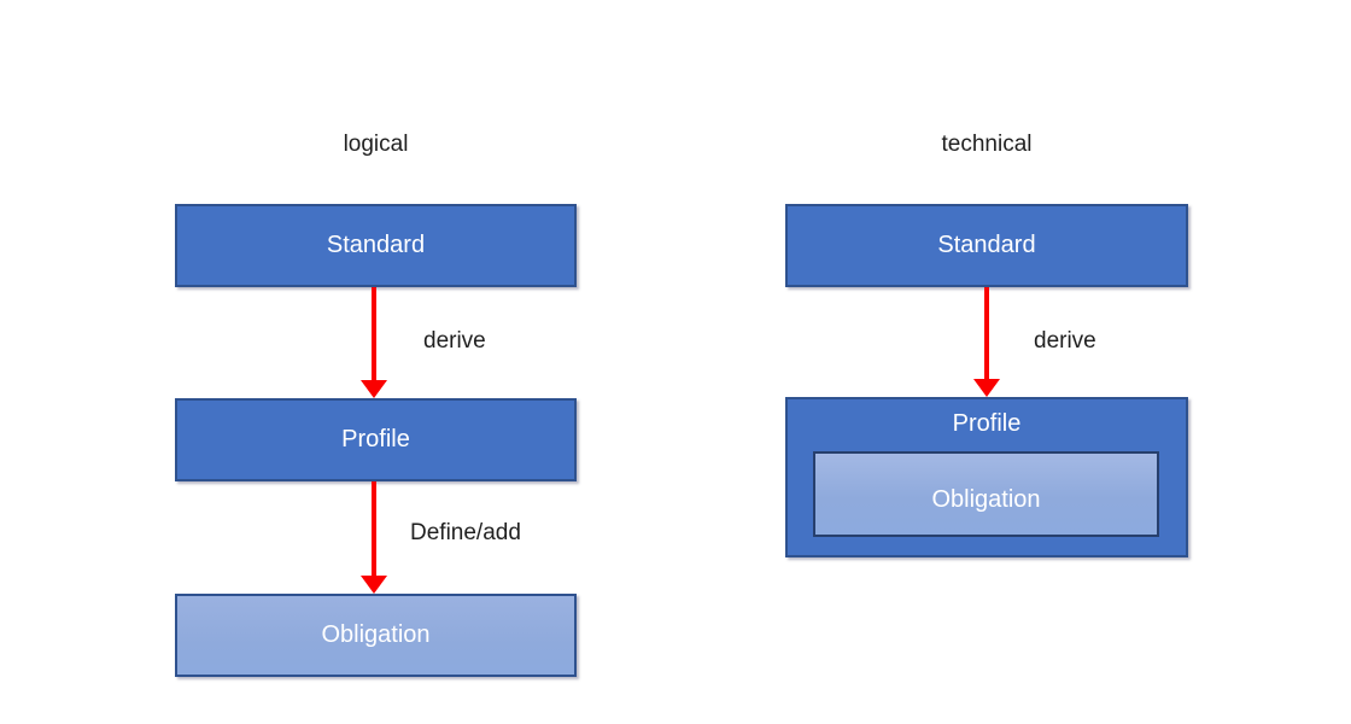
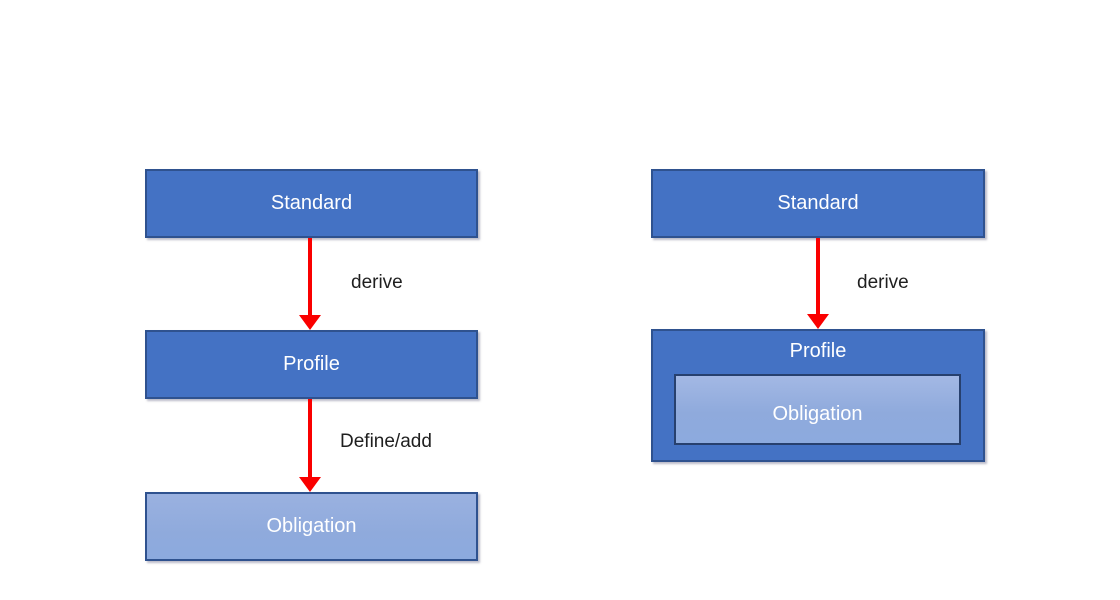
- logical
- technical
  Standard
  derive
  Profile
  Define/add
  Obligation
  Standard
  derive
  Profile
  Obligation
